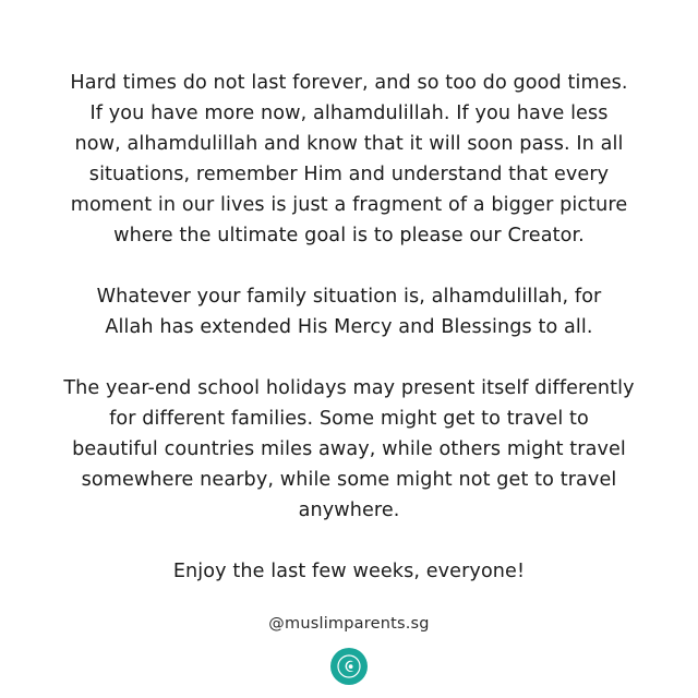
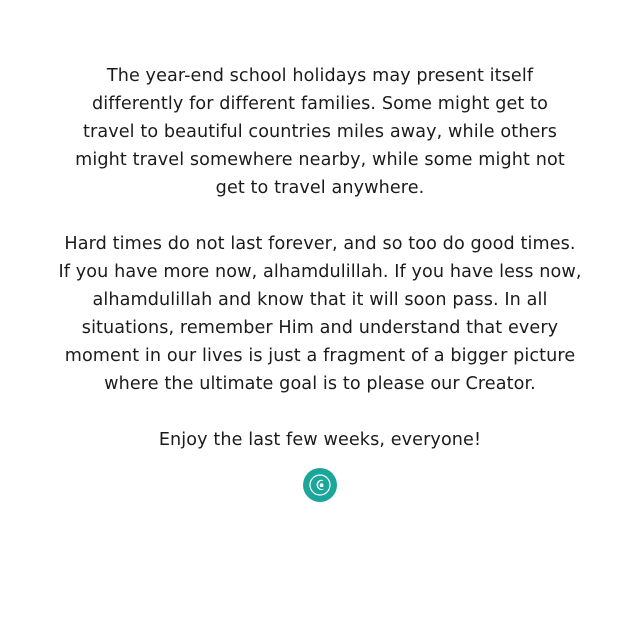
- Hard times do not last forever, and so too do good times. If you have more now, alhamdulillah. If you have less now, alhamdulillah and know that it will soon pass. In all situations, remember Him and understand that every moment in our lives is just a fragment of a bigger picture where the ultimate goal is to please our Creator.
+ The year-end school holidays may present itself differently for different families. Some might get to travel to beautiful countries miles away, while others might travel somewhere nearby, while some might not get to travel anywhere.
- Whatever your family situation is, alhamdulillah, for Allah has extended His Mercy and Blessings to all.
- The year-end school holidays may present itself differently for different families. Some might get to travel to beautiful countries miles away, while others might travel somewhere nearby, while some might not get to travel anywhere.
+ Hard times do not last forever, and so too do good times. If you have more now, alhamdulillah. If you have less now, alhamdulillah and know that it will soon pass. In all situations, remember Him and understand that every moment in our lives is just a fragment of a bigger picture where the ultimate goal is to please our Creator.
  Enjoy the last few weeks, everyone!
- @muslimparents.sg
